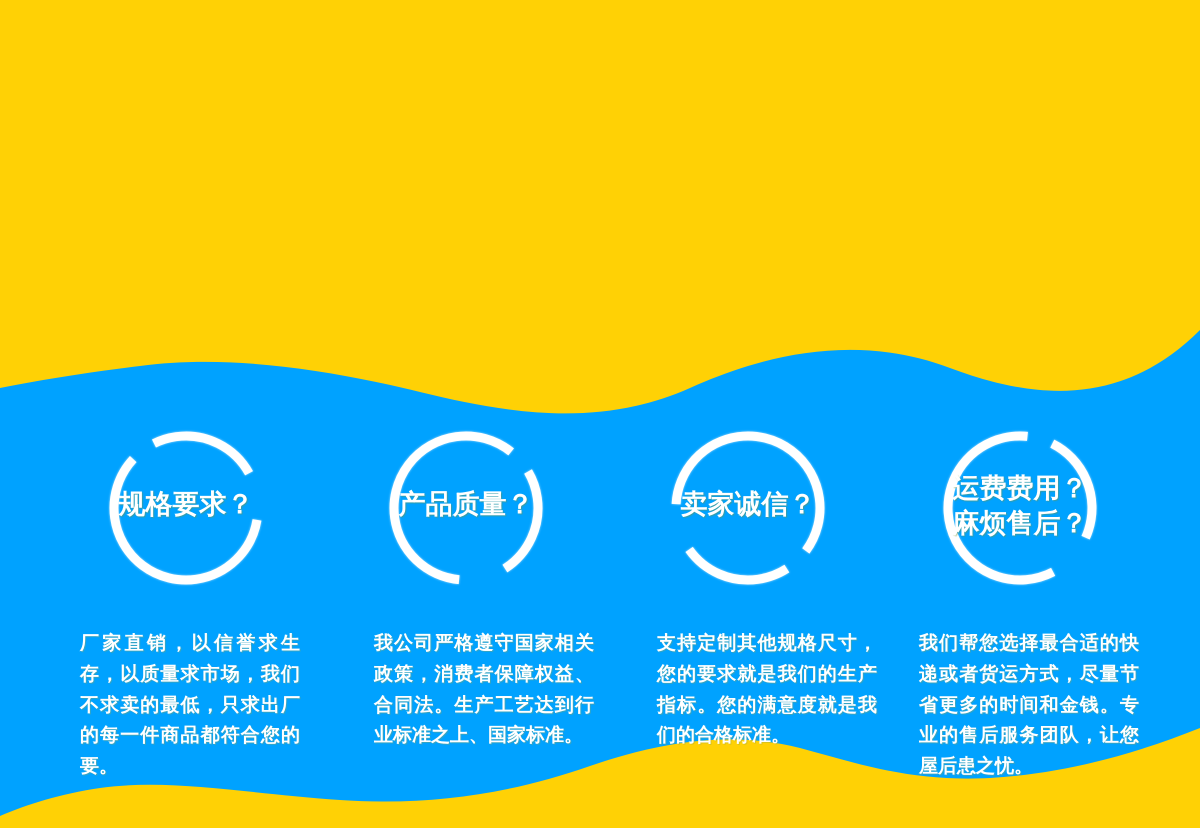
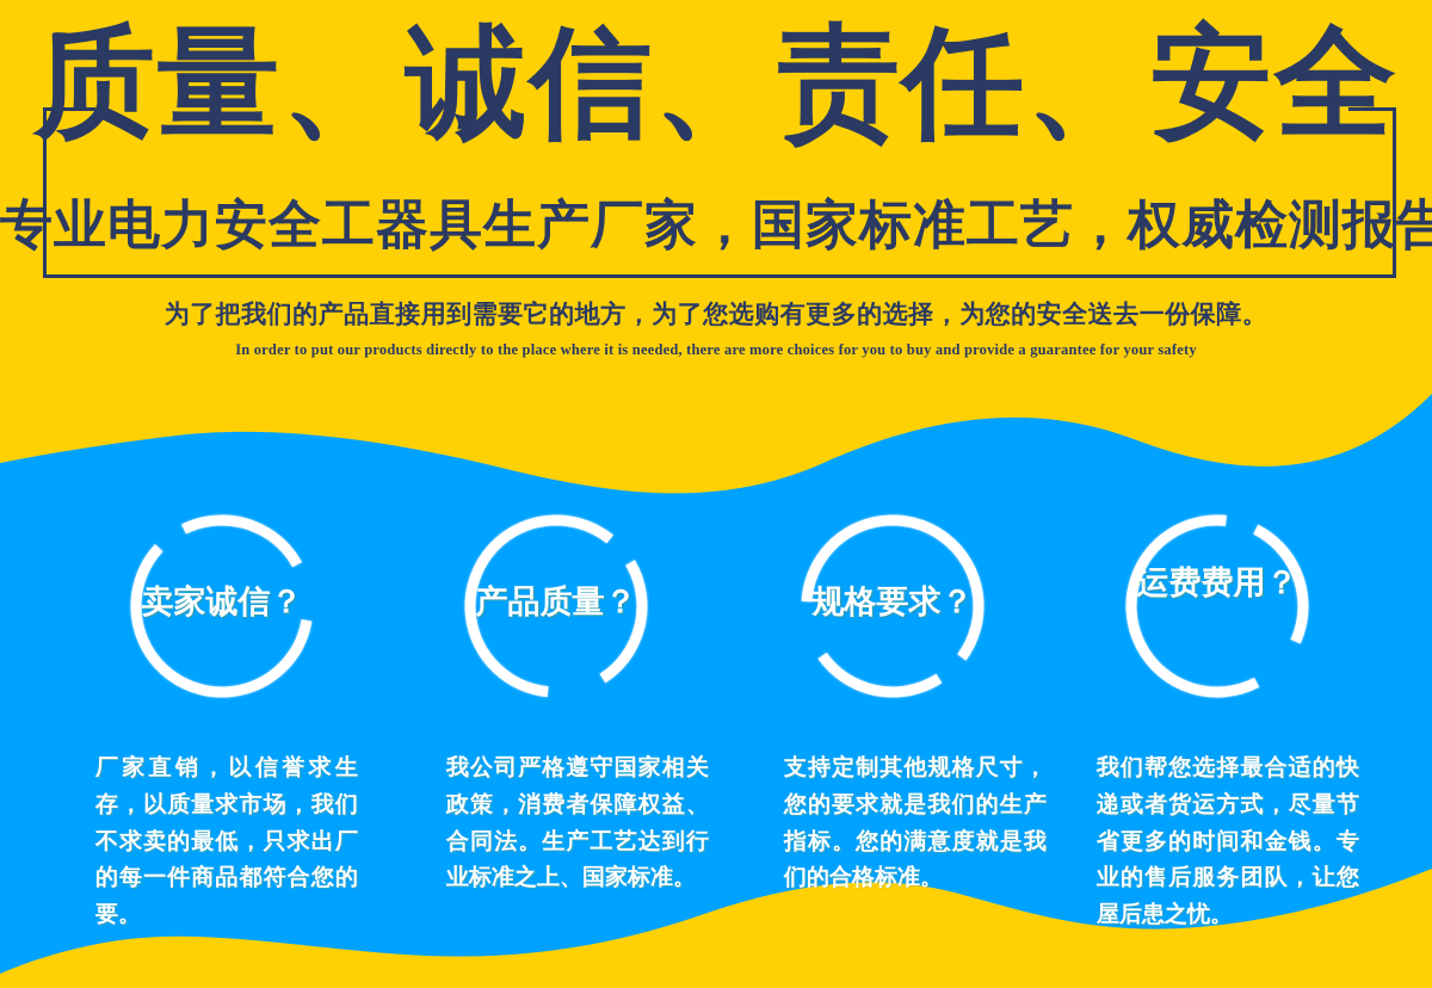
+ 质量、诚信、责任、安全
+ 专业电力安全工器具生产厂家，国家标准工艺，权威检测报告
+ 为了把我们的产品直接用到需要它的地方，为了您选购有更多的选择，为您的安全送去一份保障。
+ In order to put our products directly to the place where it is needed, there are more choices for you to buy and provide a guarantee for your safety
- 规格要求？
+ 卖家诚信？
  厂家直销，以信誉求生存，以质量求市场，我们不求卖的最低，只求出厂的每一件商品都符合您的要。
  产品质量？
  我公司严格遵守国家相关政策，消费者保障权益、合同法。生产工艺达到行业标准之上、国家标准。
- 卖家诚信？
+ 规格要求？
  支持定制其他规格尺寸，您的要求就是我们的生产指标。您的满意度就是我们的合格标准。
  运费费用？
- 麻烦售后？
  我们帮您选择最合适的快递或者货运方式，尽量节省更多的时间和金钱。专业的售后服务团队，让您屋后患之忧。
